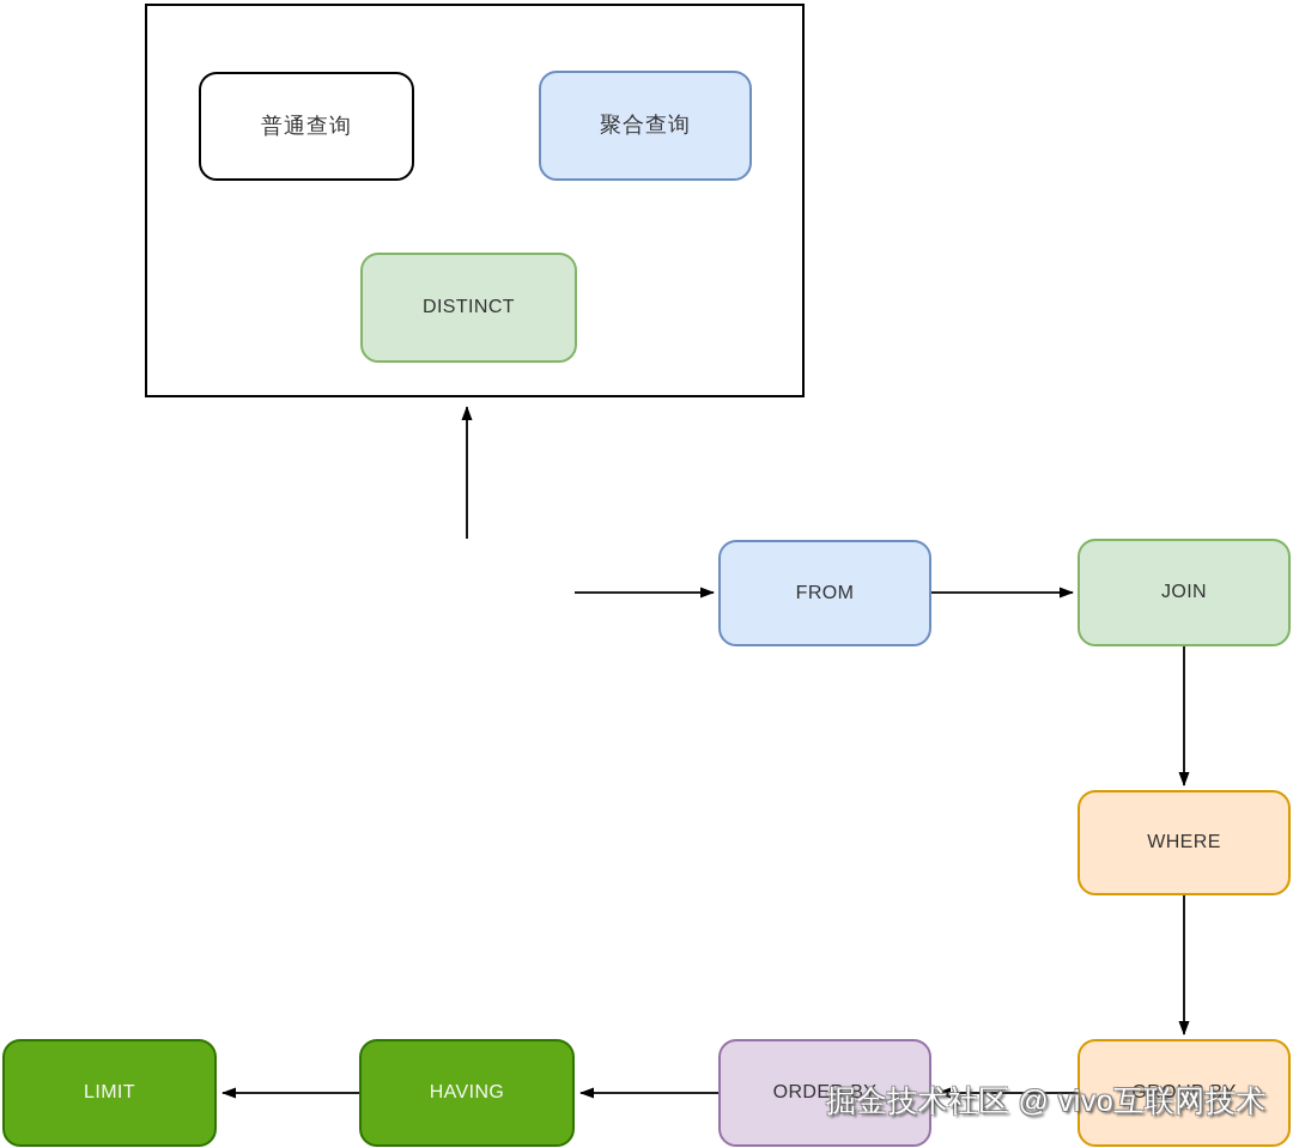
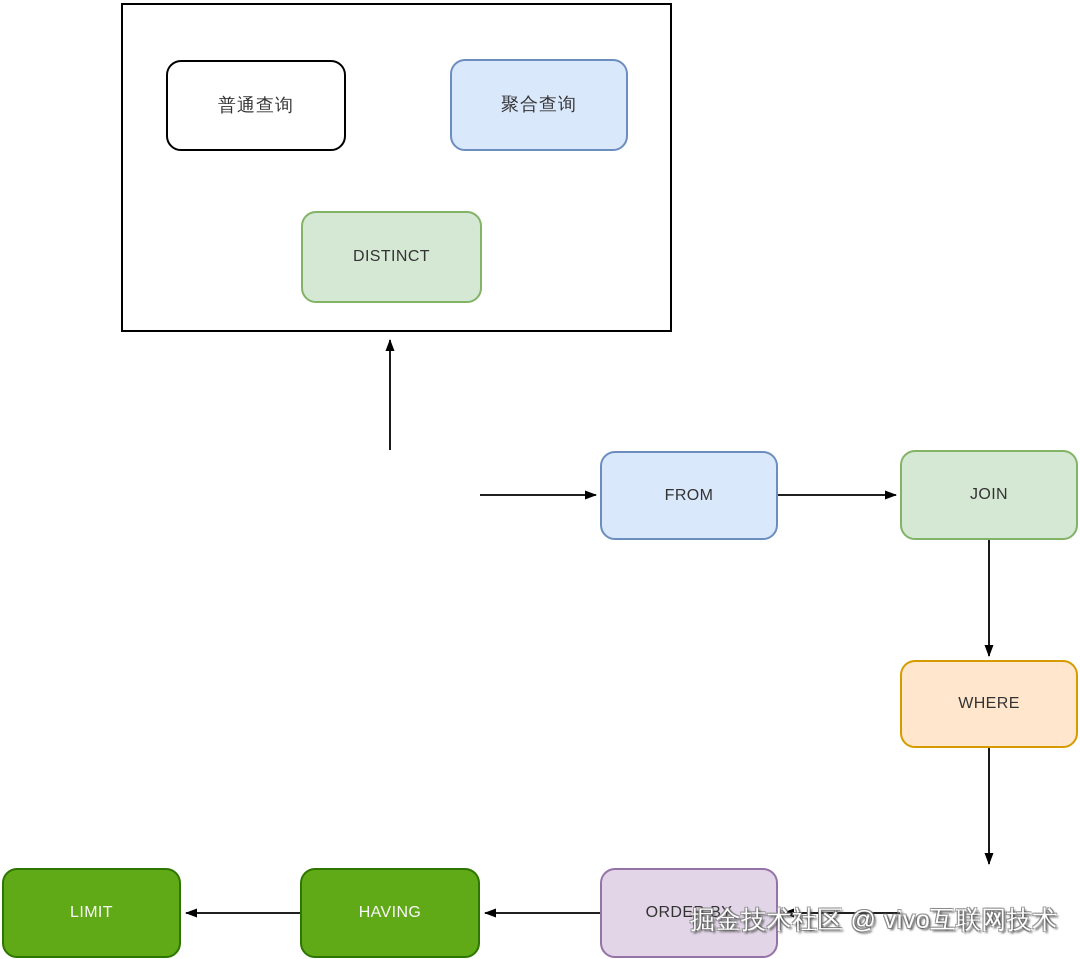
  普通查询
  聚合查询
  DISTINCT
  FROM
  JOIN
  WHERE
- GROUP BY
  ORDER BY
  HAVING
  LIMIT
  掘金技术社区 @ vivo互联网技术
